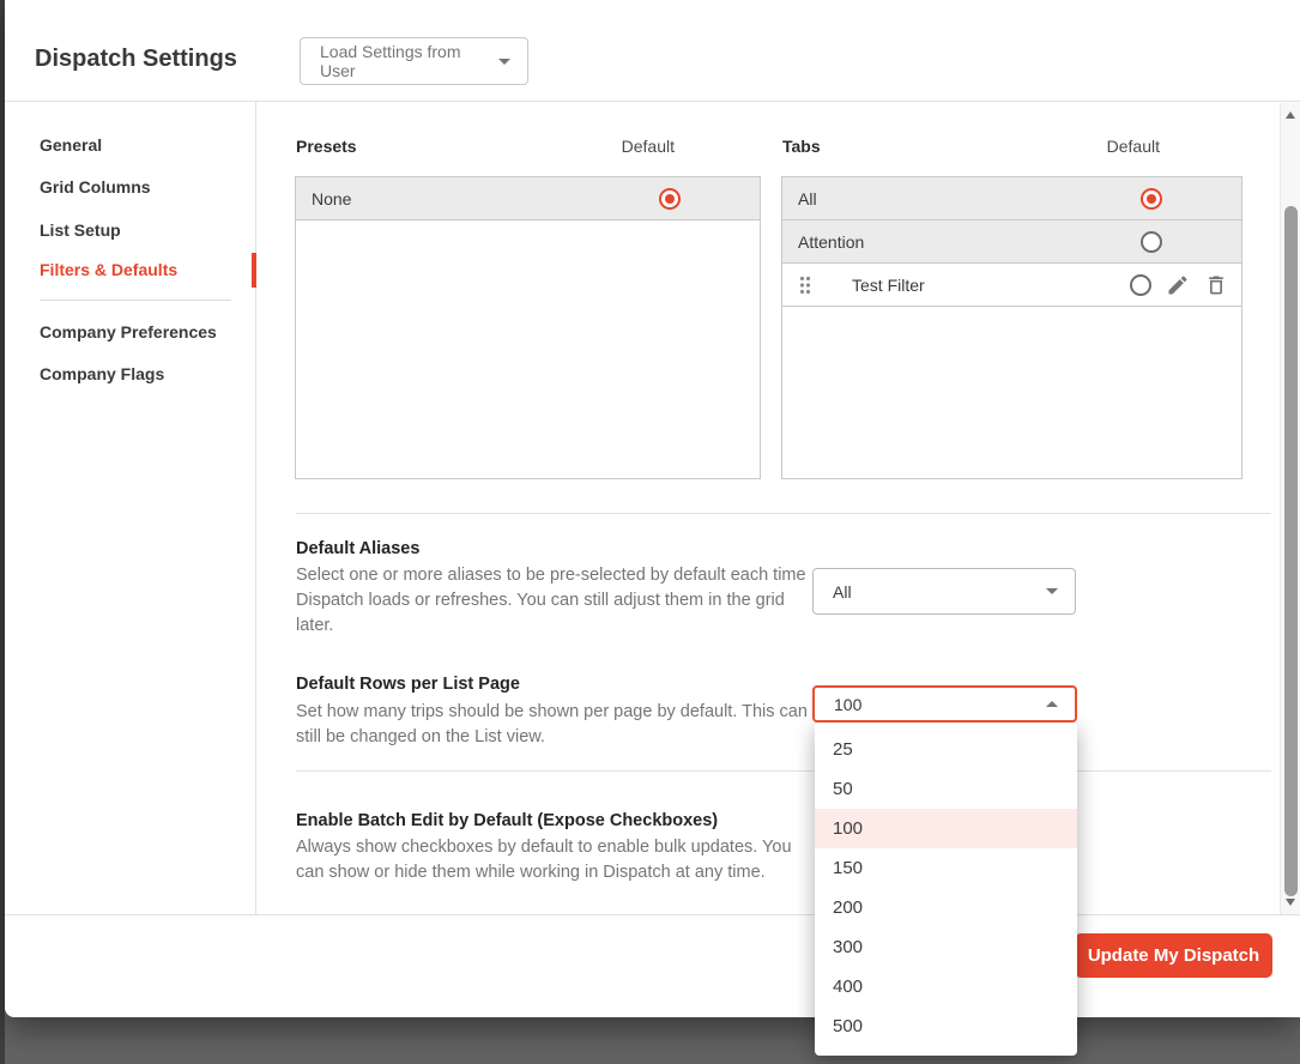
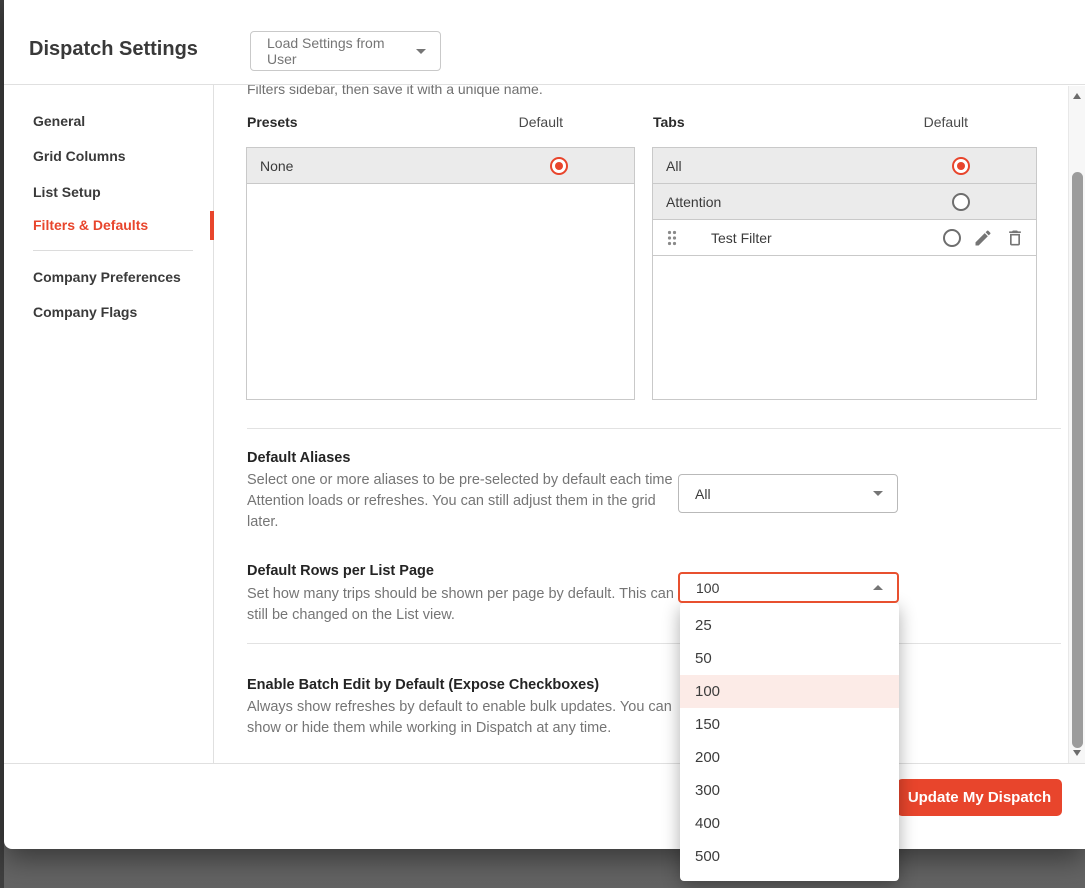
  Dispatch Settings
  Load Settings from User
  General
  Grid Columns
  List Setup
  Filters & Defaults
  Company Preferences
  Company Flags
+ Filters sidebar, then save it with a unique name.
  Presets
  Default
  None
  Tabs
  Default
  All
  Attention
  Test Filter
  Default Aliases
- Select one or more aliases to be pre-selected by default each time Dispatch loads or refreshes. You can still adjust them in the grid later.
+ Select one or more aliases to be pre-selected by default each time Attention loads or refreshes. You can still adjust them in the grid later.
  All
  Default Rows per List Page
  Set how many trips should be shown per page by default. This can still be changed on the List view.
  100
  Enable Batch Edit by Default (Expose Checkboxes)
- Always show checkboxes by default to enable bulk updates. You can show or hide them while working in Dispatch at any time.
+ Always show refreshes by default to enable bulk updates. You can show or hide them while working in Dispatch at any time.
  Update My Dispatch
  25
  50
  100
  150
  200
  300
  400
  500
